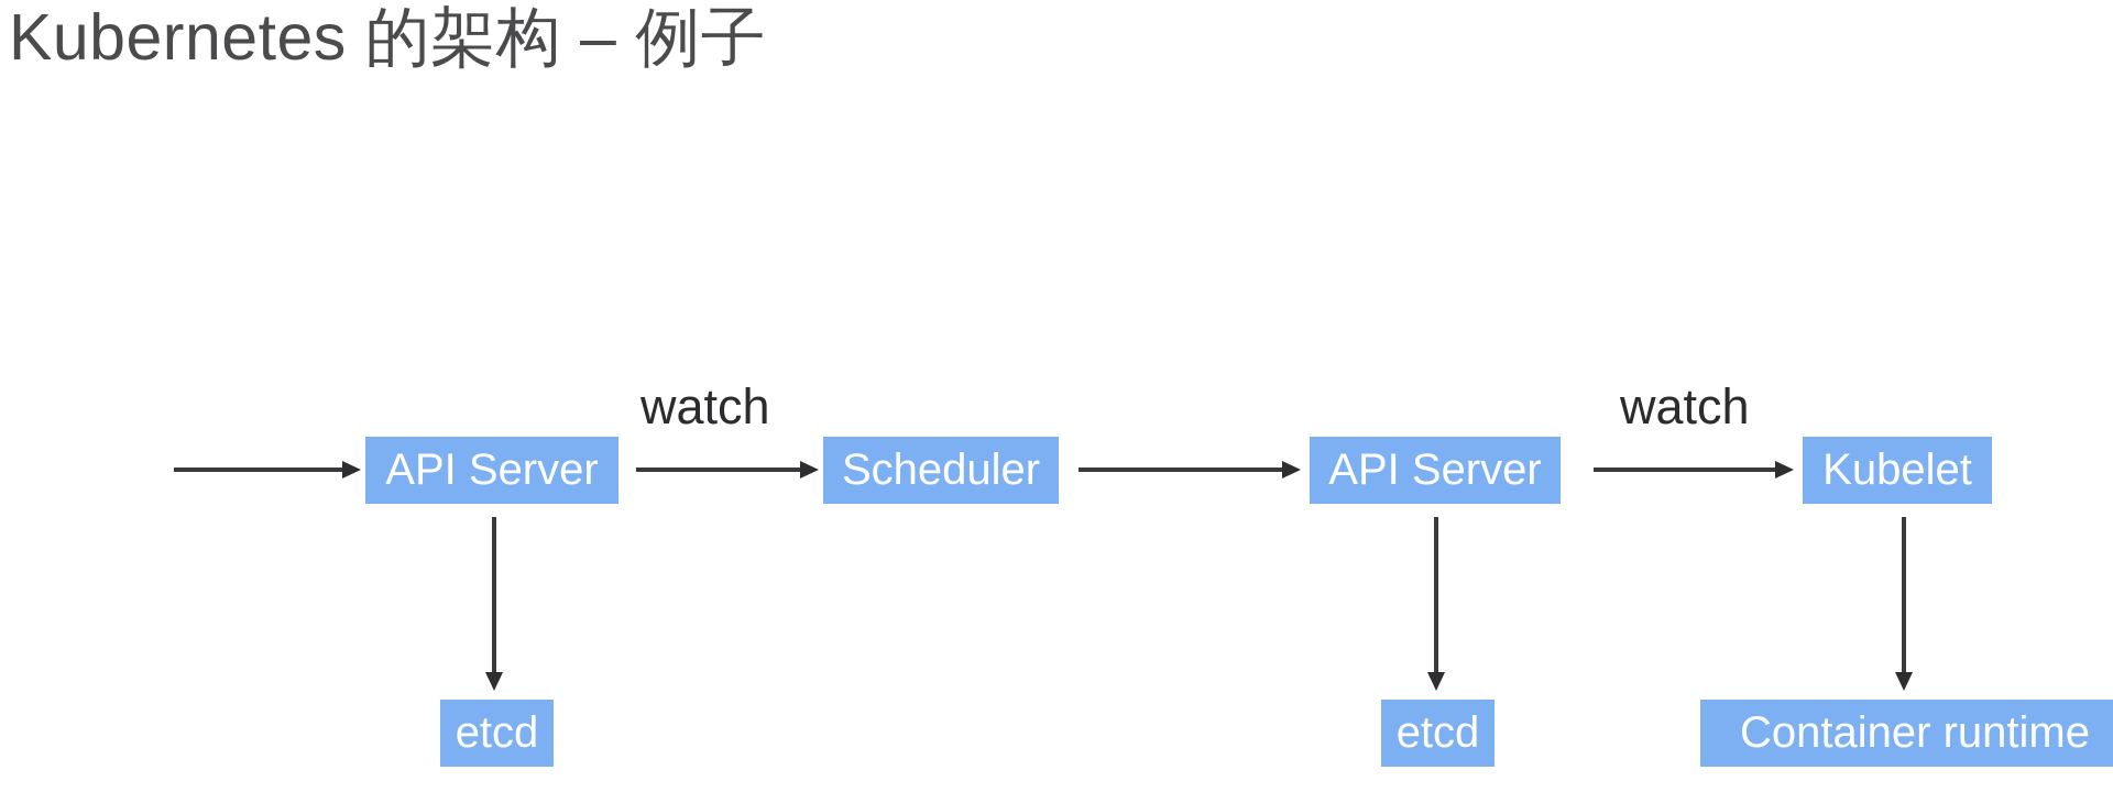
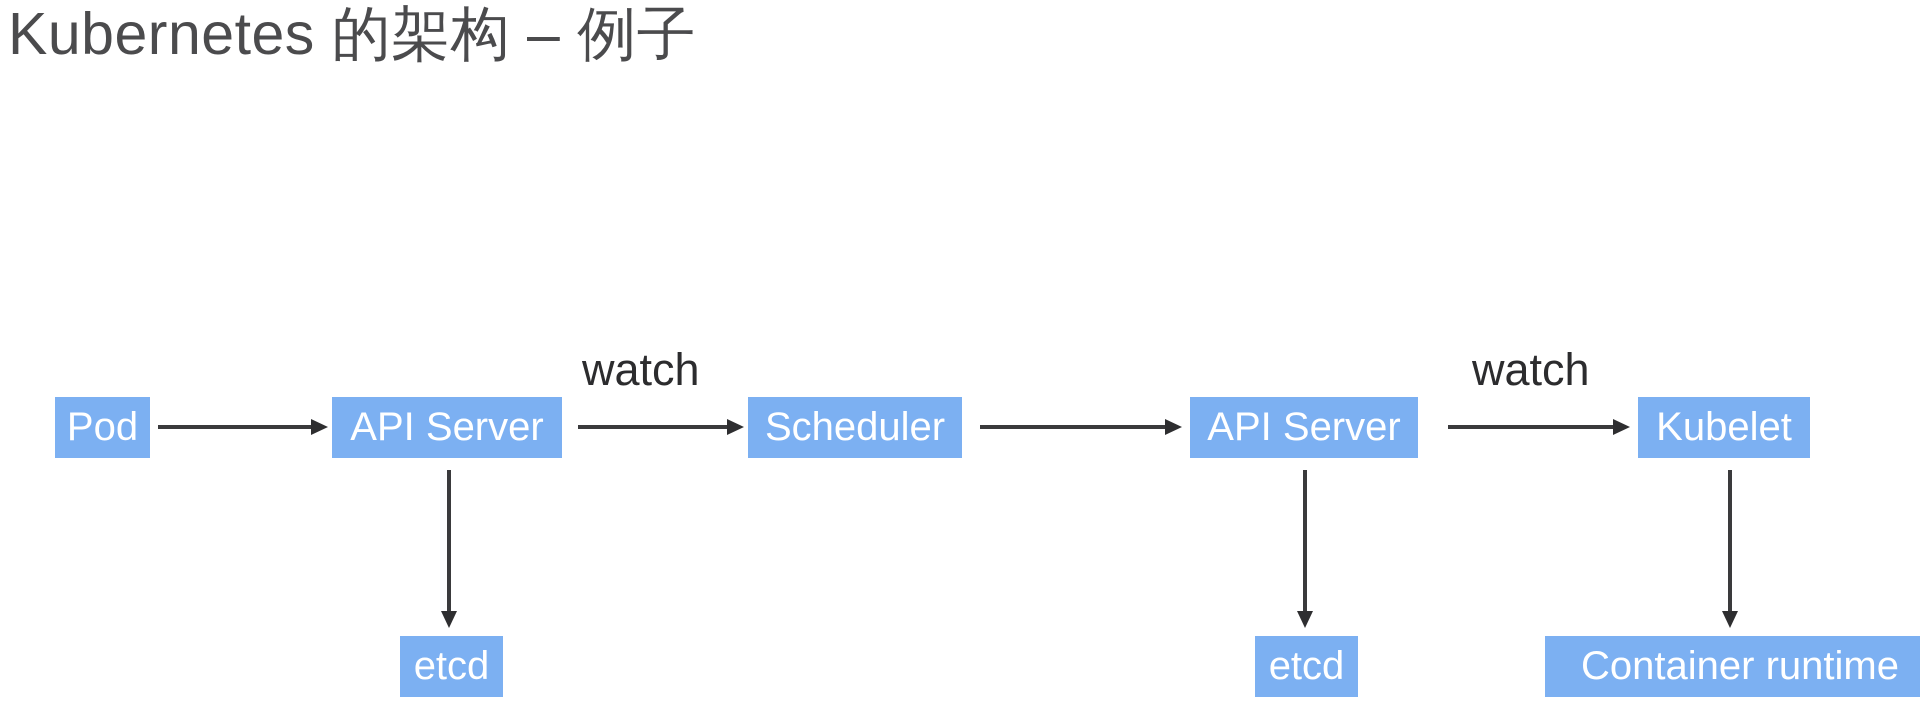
  Kubernetes 的架构 – 例子
  watch
  watch
+ Pod
  API Server
  Scheduler
  API Server
  Kubelet
  etcd
  etcd
  Container runtime
